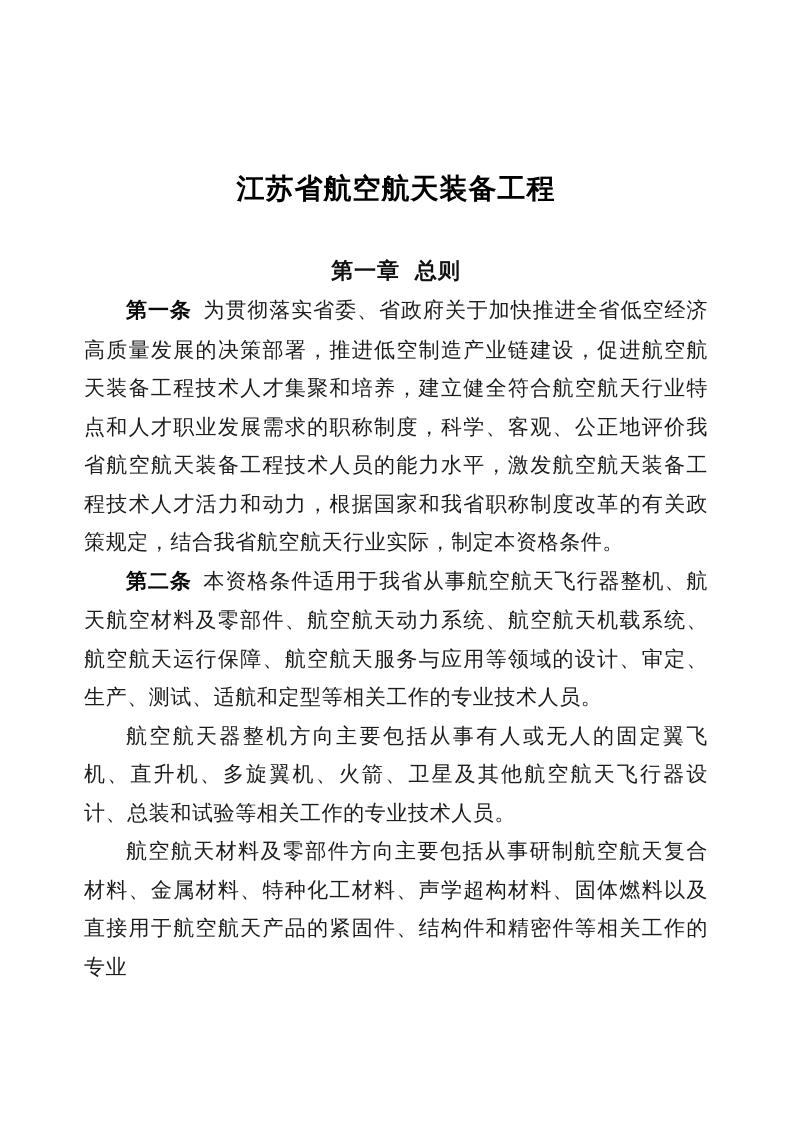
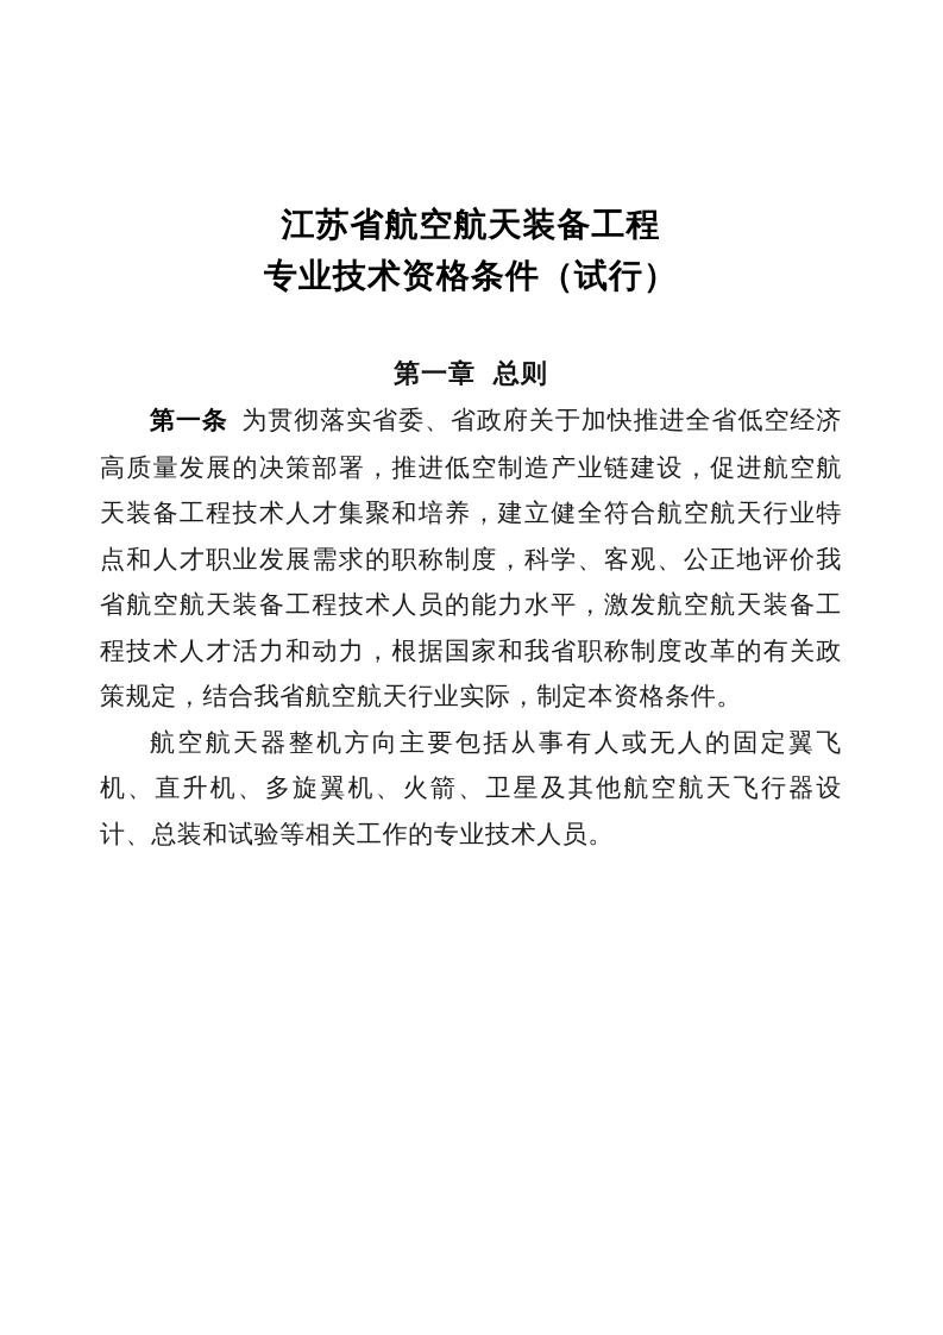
  江苏省航空航天装备工程
+ 专业技术资格条件（试行）
  第一章 总则
  第一条 为贯彻落实省委、省政府关于加快推进全省低空经济高质量发展的决策部署，推进低空制造产业链建设，促进航空航天装备工程技术人才集聚和培养，建立健全符合航空航天行业特点和人才职业发展需求的职称制度，科学、客观、公正地评价我省航空航天装备工程技术人员的能力水平，激发航空航天装备工程技术人才活力和动力，根据国家和我省职称制度改革的有关政策规定，结合我省航空航天行业实际，制定本资格条件。
- 第二条 本资格条件适用于我省从事航空航天飞行器整机、航天航空材料及零部件、航空航天动力系统、航空航天机载系统、航空航天运行保障、航空航天服务与应用等领域的设计、审定、生产、测试、适航和定型等相关工作的专业技术人员。
  航空航天器整机方向主要包括从事有人或无人的固定翼飞机、直升机、多旋翼机、火箭、卫星及其他航空航天飞行器设计、总装和试验等相关工作的专业技术人员。
- 航空航天材料及零部件方向主要包括从事研制航空航天复合材料、金属材料、特种化工材料、声学超构材料、固体燃料以及直接用于航空航天产品的紧固件、结构件和精密件等相关工作的专业
